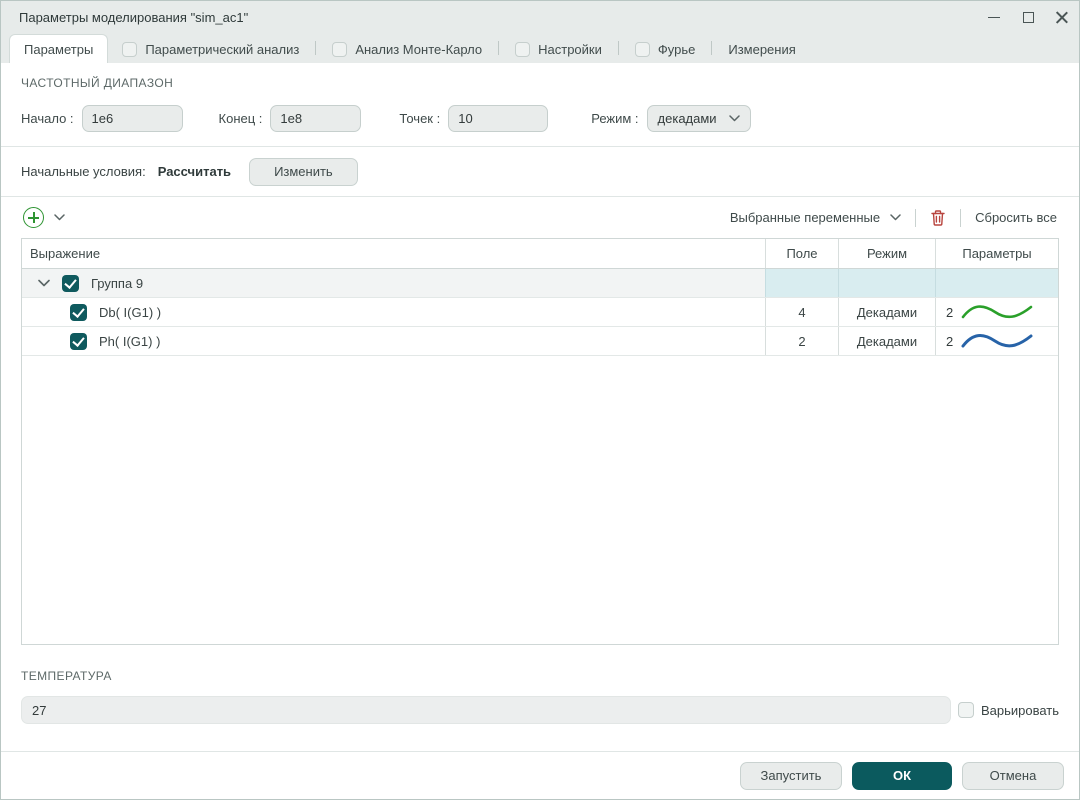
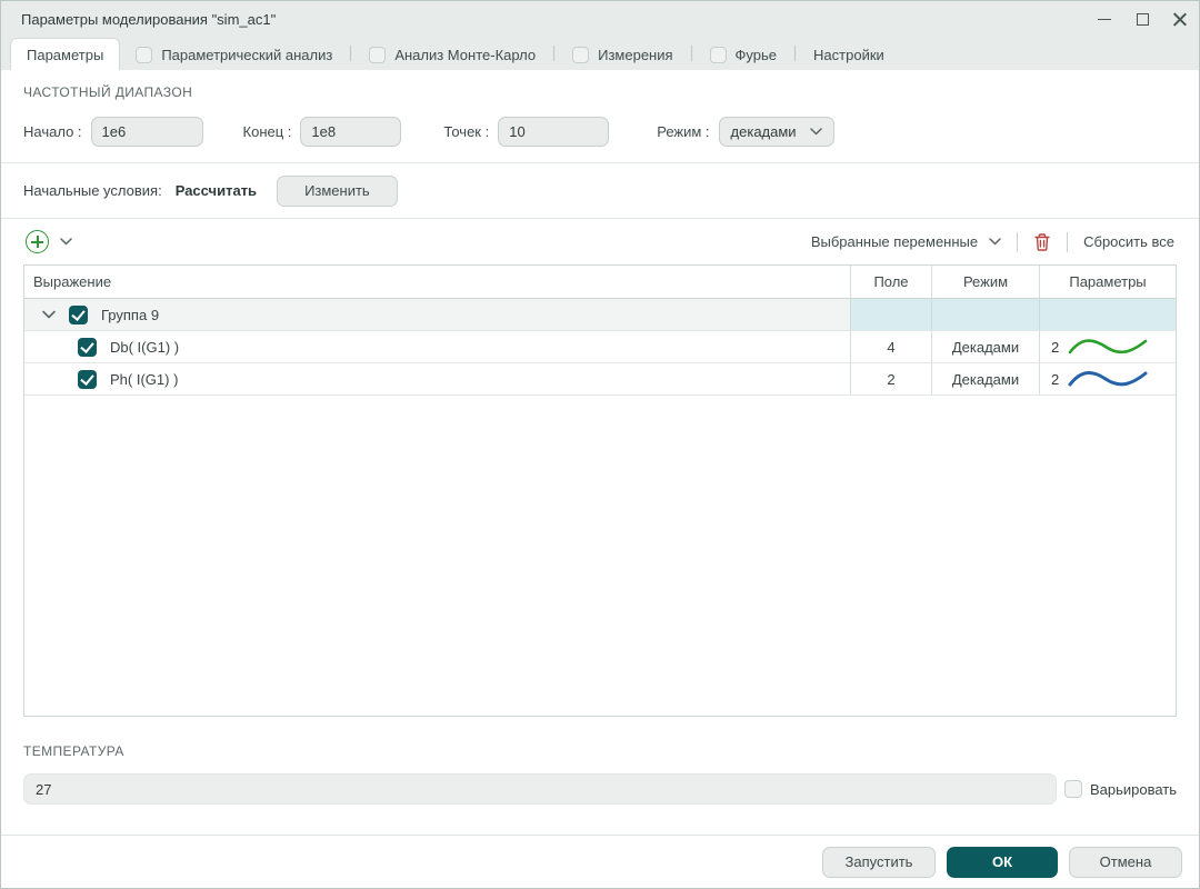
  Параметры моделирования "sim_ac1"
  Параметры
  Параметрический анализ
  Анализ Монте-Карло
- Настройки
+ Измерения
  Фурье
- Измерения
+ Настройки
  ЧАСТОТНЫЙ ДИАПАЗОН
  Начало :
  1e6
  Конец :
  1e8
  Точек :
  10
  Режим :
  декадами
  Начальные условия:
  Рассчитать
  Изменить
  Выбранные переменные
  Сбросить все
  Выражение
  Поле
  Режим
  Параметры
  Группа 9
  Db( I(G1) )
  4
  Декадами
  2
  Ph( I(G1) )
  2
  Декадами
  2
  ТЕМПЕРАТУРА
  27
  Варьировать
  Запустить
  ОК
  Отмена
